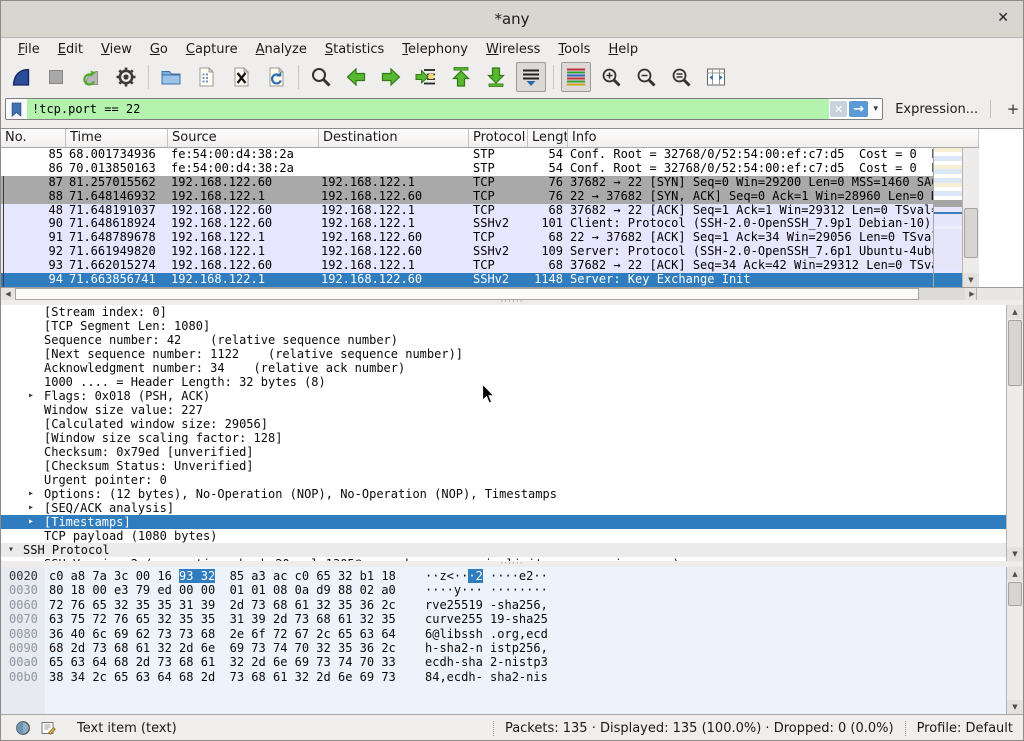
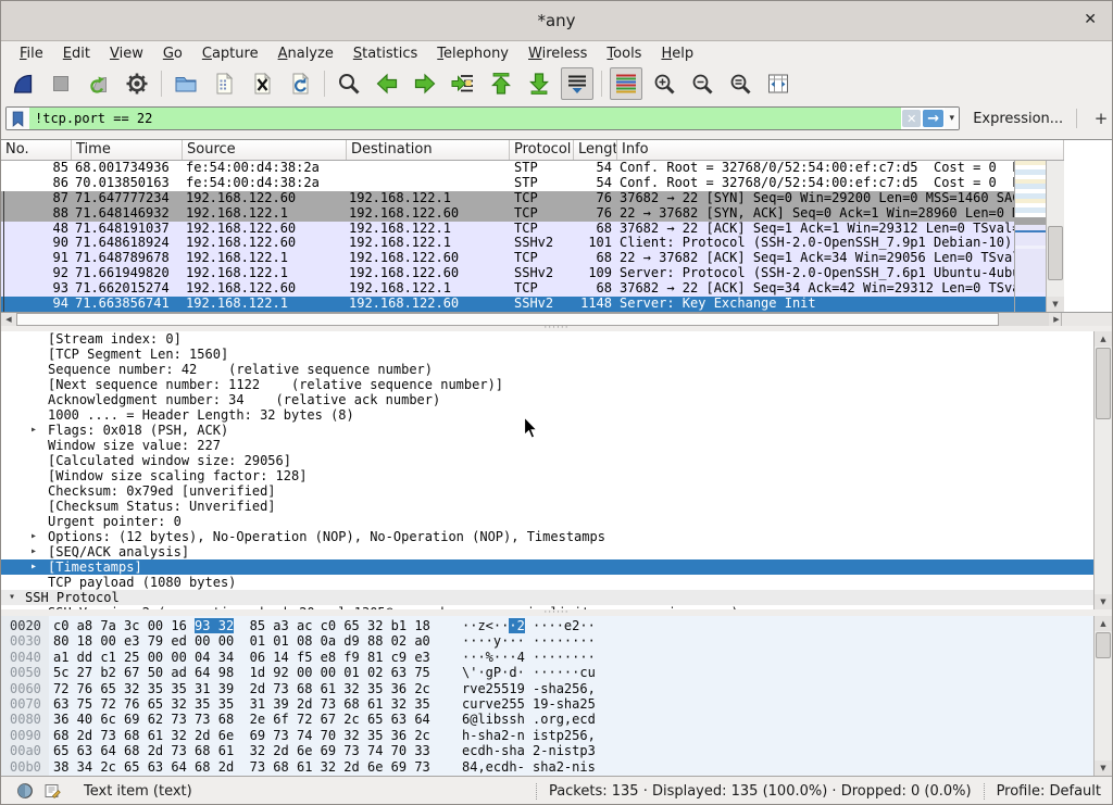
  *any
  ✕
  File
  Edit
  View
  Go
  Capture
  Analyze
  Statistics
  Telephony
  Wireless
  Tools
  Help
  !tcp.port == 22
  ✕
  →
  ▾
  Expression...
  +
  No.
  Time
  Source
  Destination
  Protocol
  Lengt
  Info
  85
  68.001734936
  fe:54:00:d4:38:2a
  STP
  54
  Conf. Root = 32768/0/52:54:00:ef:c7:d5 Cost = 0
  86
  70.013850163
  fe:54:00:d4:38:2a
  STP
  54
  Conf. Root = 32768/0/52:54:00:ef:c7:d5 Cost = 0
  87
- 81.257015562
+ 71.647777234
  192.168.122.60
  192.168.122.1
  TCP
  76
  37682 → 22 [SYN] Seq=0 Win=29200 Len=0 MSS=1460 SA
  88
  71.648146932
  192.168.122.1
  192.168.122.60
  TCP
  76
  22 → 37682 [SYN, ACK] Seq=0 Ack=1 Win=28960 Len=0
  48
  71.648191037
  192.168.122.60
  192.168.122.1
  TCP
  68
  37682 → 22 [ACK] Seq=1 Ack=1 Win=29312 Len=0 TSval
  90
  71.648618924
  192.168.122.60
  192.168.122.1
  SSHv2
  101
  Client: Protocol (SSH-2.0-OpenSSH_7.9p1 Debian-10)
  91
  71.648789678
  192.168.122.1
  192.168.122.60
  TCP
  68
  22 → 37682 [ACK] Seq=1 Ack=34 Win=29056 Len=0 TSva
  92
  71.661949820
  192.168.122.1
  192.168.122.60
  SSHv2
  109
  Server: Protocol (SSH-2.0-OpenSSH_7.6p1 Ubuntu-4ub
  93
  71.662015274
  192.168.122.60
  192.168.122.1
  TCP
  68
  37682 → 22 [ACK] Seq=34 Ack=42 Win=29312 Len=0 TSv
  94
  71.663856741
  192.168.122.1
  192.168.122.60
  SSHv2
  1148
  Server: Key Exchange Init
  ▼
  ◀
  ▶
  ······
  [Stream index: 0]
- [TCP Segment Len: 1080]
+ [TCP Segment Len: 1560]
  Sequence number: 42 (relative sequence number)
  [Next sequence number: 1122 (relative sequence number)]
  Acknowledgment number: 34 (relative ack number)
  1000 .... = Header Length: 32 bytes (8)
  ▸
  Flags: 0x018 (PSH, ACK)
  Window size value: 227
  [Calculated window size: 29056]
  [Window size scaling factor: 128]
  Checksum: 0x79ed [unverified]
  [Checksum Status: Unverified]
  Urgent pointer: 0
  ▸
  Options: (12 bytes), No-Operation (NOP), No-Operation (NOP), Timestamps
  ▸
  [SEQ/ACK analysis]
  ▸
  [Timestamps]
  TCP payload (1080 bytes)
  ▾
  SSH Protocol
  ▲
  ▼
  ······
  0020
  c0 a8 7a 3c 00 16 93 32 85 a3 ac c0 65 32 b1 18
  ··z<···2 ····e2··
  0030
  80 18 00 e3 79 ed 00 00 01 01 08 0a d9 88 02 a0
  ····y··· ········
+ 0040
+ a1 dd c1 25 00 00 04 34 06 14 f5 e8 f9 81 c9 e3
+ ···%···4 ········
+ 0050
+ 5c 27 b2 67 50 ad 64 98 1d 92 00 00 01 02 63 75
+ \'·gP·d· ······cu
  0060
  72 76 65 32 35 35 31 39 2d 73 68 61 32 35 36 2c
  rve25519 -sha256,
  0070
  63 75 72 76 65 32 35 35 31 39 2d 73 68 61 32 35
  curve255 19-sha25
  0080
  36 40 6c 69 62 73 73 68 2e 6f 72 67 2c 65 63 64
  6@libssh .org,ecd
  0090
  68 2d 73 68 61 32 2d 6e 69 73 74 70 32 35 36 2c
  h-sha2-n istp256,
  00a0
  65 63 64 68 2d 73 68 61 32 2d 6e 69 73 74 70 33
  ecdh-sha 2-nistp3
  00b0
  38 34 2c 65 63 64 68 2d 73 68 61 32 2d 6e 69 73
  84,ecdh- sha2-nis
  ▲
  ▼
  Text item (text)
  Packets: 135 · Displayed: 135 (100.0%) · Dropped: 0 (0.0%)
  Profile: Default
